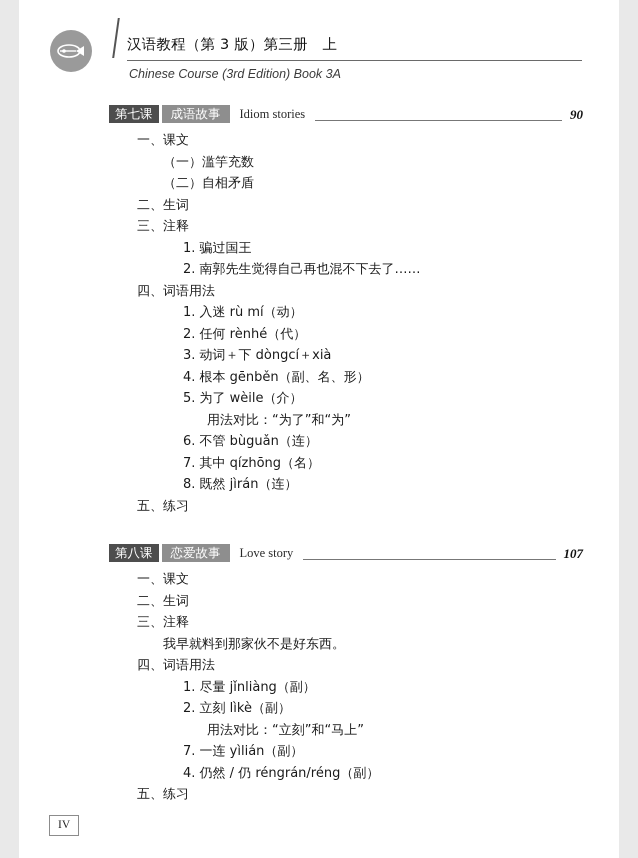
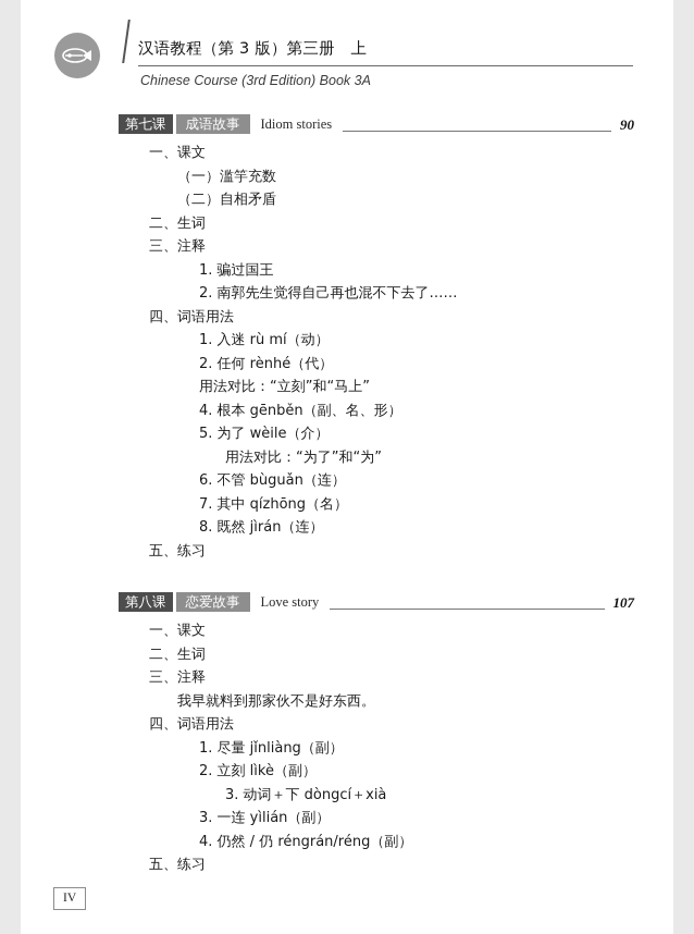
  汉语教程（第 3 版）第三册 上
  Chinese Course (3rd Edition) Book 3A
  第七课
  成语故事
  Idiom stories
  90
  一、课文
  （一）滥竽充数
  （二）自相矛盾
  二、生词
  三、注释
  1. 骗过国王
  2. 南郭先生觉得自己再也混不下去了……
  四、词语用法
  1. 入迷 rù mí（动）
  2. 任何 rènhé（代）
- 3. 动词＋下 dòngcí＋xià
+ 用法对比：“立刻”和“马上”
  4. 根本 gēnběn（副、名、形）
  5. 为了 wèile（介）
  用法对比：“为了”和“为”
  6. 不管 bùguǎn（连）
  7. 其中 qízhōng（名）
  8. 既然 jìrán（连）
  五、练习
  第八课
  恋爱故事
  Love story
  107
  一、课文
  二、生词
  三、注释
  我早就料到那家伙不是好东西。
  四、词语用法
  1. 尽量 jǐnliàng（副）
  2. 立刻 lìkè（副）
- 用法对比：“立刻”和“马上”
+ 3. 动词＋下 dòngcí＋xià
- 7. 一连 yìlián（副）
+ 3. 一连 yìlián（副）
  4. 仍然 / 仍 réngrán/réng（副）
  五、练习
  IV
